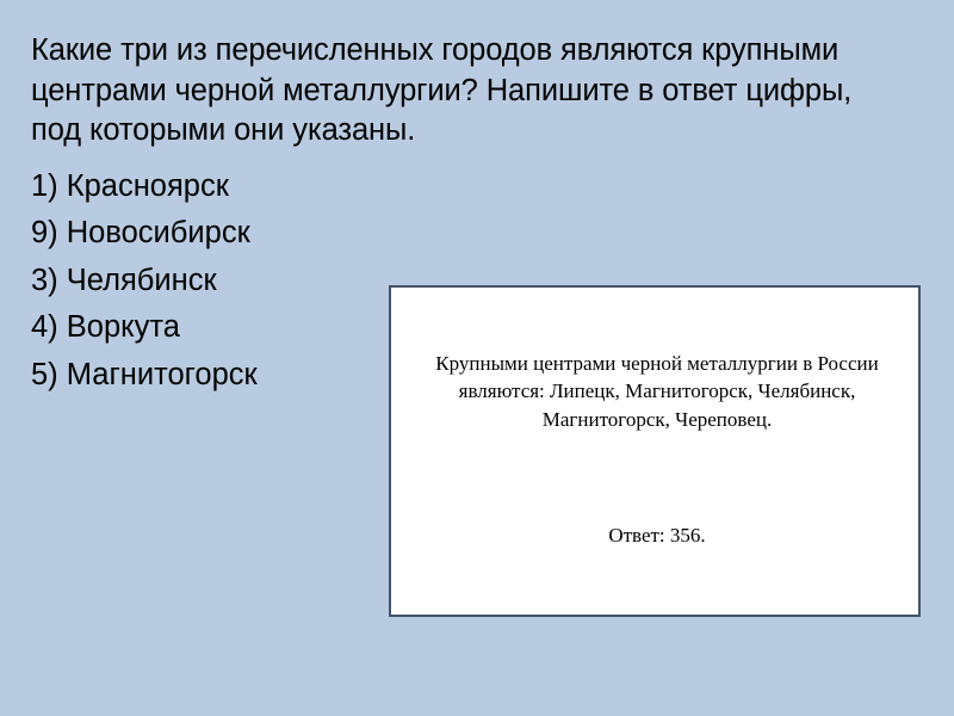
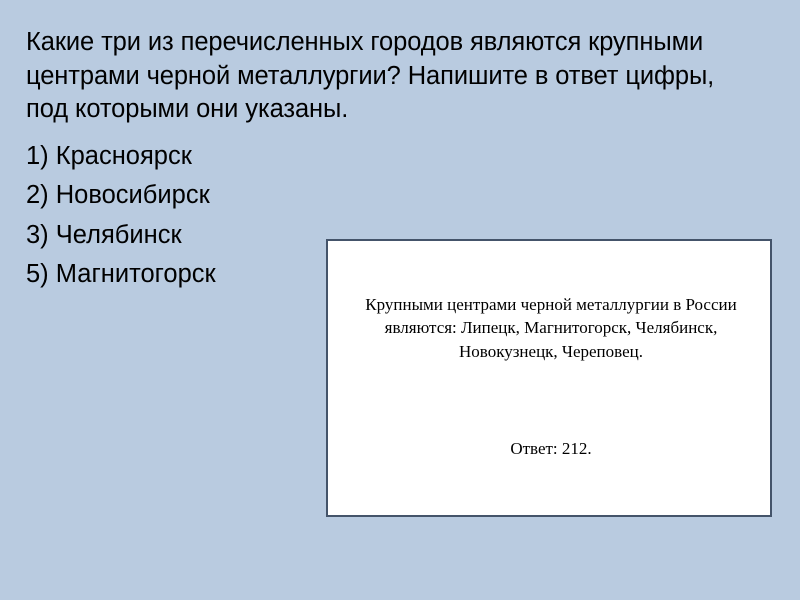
  Какие три из перечисленных городов являются крупными центрами черной металлургии? Напишите в ответ цифры, под которыми они указаны.
  1) Красноярск
- 9) Новосибирск
+ 2) Новосибирск
  3) Челябинск
- 4) Воркута
  5) Магнитогорск
- Крупными центрами черной металлургии в России являются: Липецк, Магнитогорск, Челябинск, Магнитогорск, Череповец.
+ Крупными центрами черной металлургии в России являются: Липецк, Магнитогорск, Челябинск, Новокузнецк, Череповец.
- Ответ: 356.
+ Ответ: 212.
